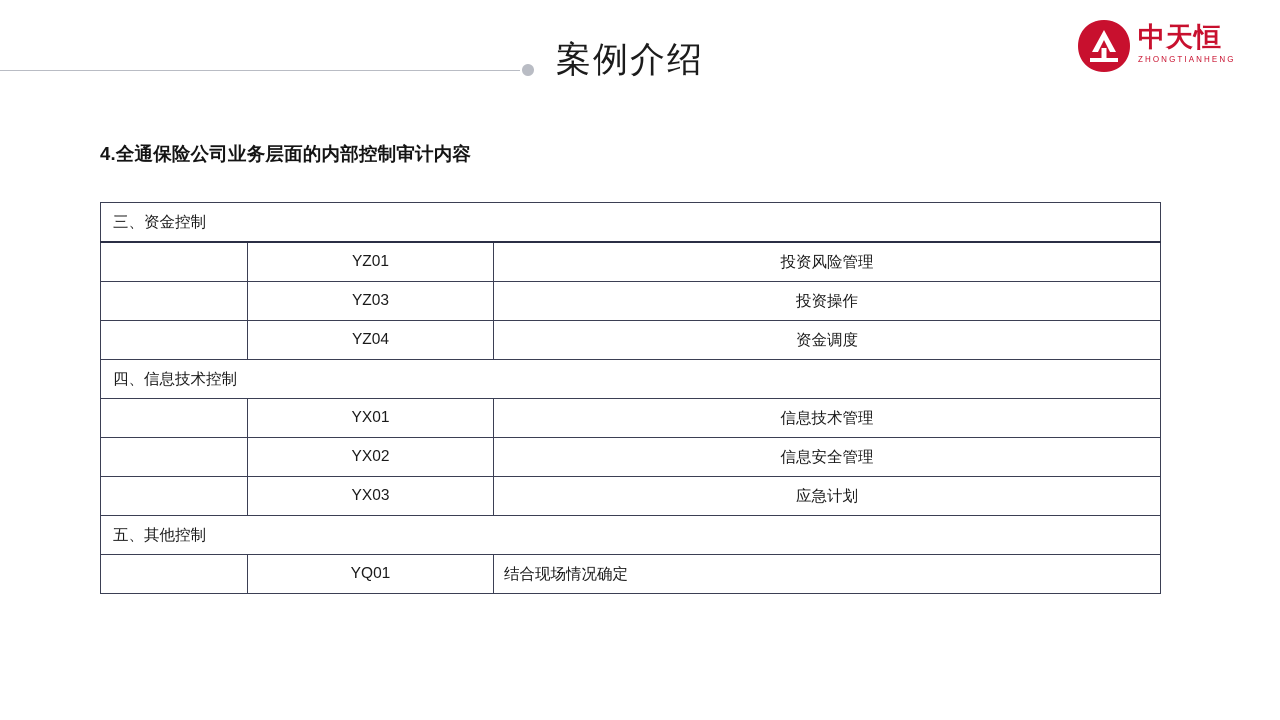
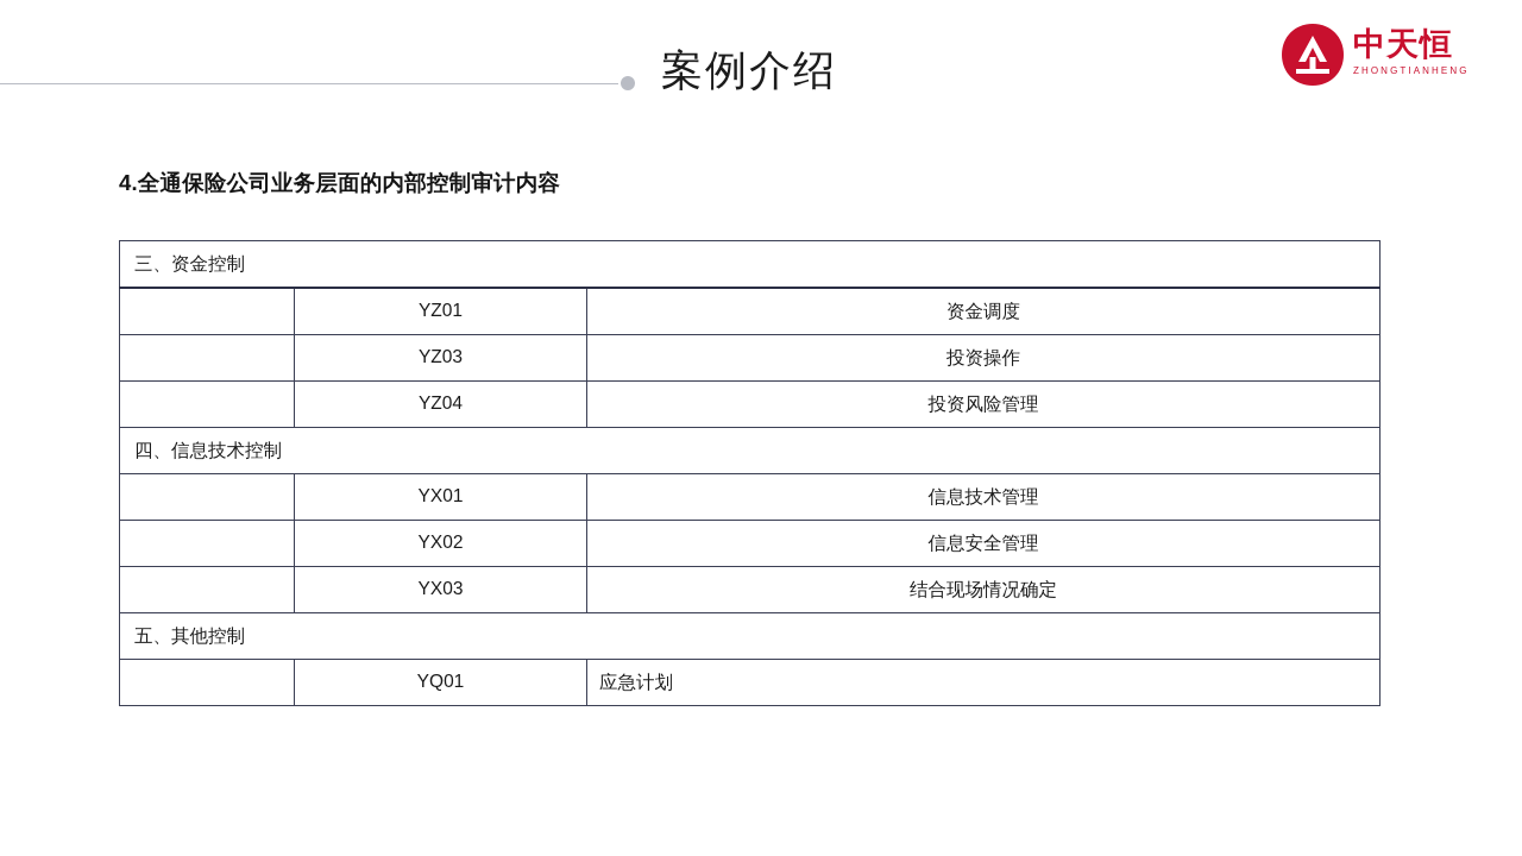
  案例介绍
  中天恒
  ZHONGTIANHENG
  4.全通保险公司业务层面的内部控制审计内容
  三、资金控制
- 	YZ01	投资风险管理
+ 	YZ01	资金调度
  	YZ03	投资操作
- 	YZ04	资金调度
+ 	YZ04	投资风险管理
  四、信息技术控制
  	YX01	信息技术管理
  	YX02	信息安全管理
- 	YX03	应急计划
+ 	YX03	结合现场情况确定
  五、其他控制
- 	YQ01	结合现场情况确定
+ 	YQ01	应急计划
